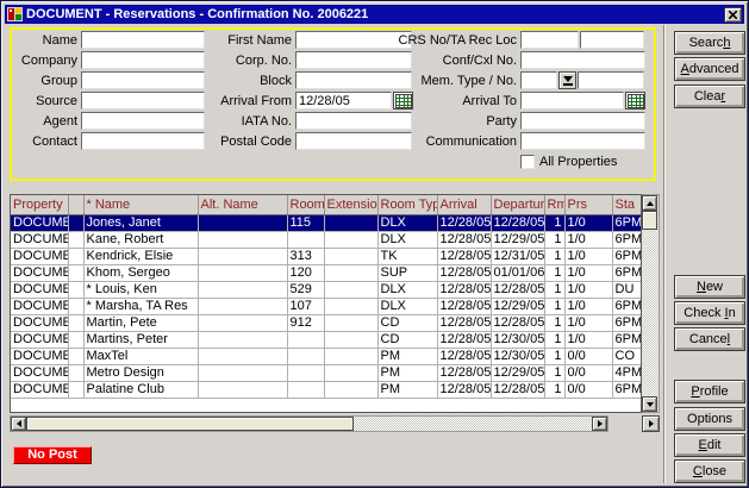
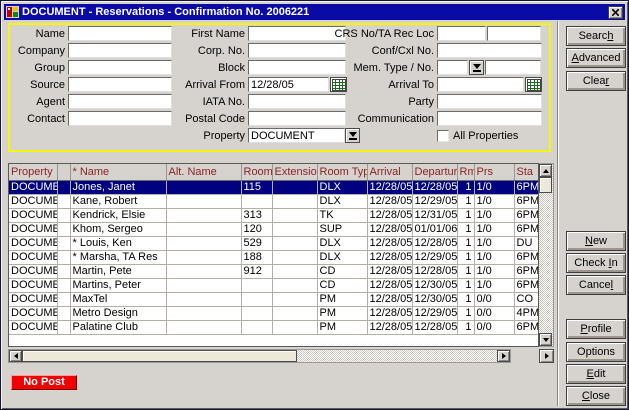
  DOCUMENT - Reservations - Confirmation No. 2006221
  Name
  Company
  Group
  Source
  Agent
  Contact
  First Name
  Corp. No.
  Block
  Arrival From
  12/28/05
  IATA No.
  Postal Code
+ Property
+ DOCUMENT
  CRS No/TA Rec Loc
  Conf/Cxl No.
  Mem. Type / No.
  Arrival To
  Party
  Communication
  All Properties
  Search
  Advanced
  Clear
  New
  Check In
  Cancel
  Profile
  Options
  Edit
  Close
  Property		* Name	Alt. Name	Room	Extensio	Room Typ	Arrival	Departur	Rm	Prs	Sta
  DOCUME		Jones, Janet		115		DLX	12/28/05	12/28/05	1	1/0	6PM
  DOCUME		Kane, Robert				DLX	12/28/05	12/29/05	1	1/0	6PM
  DOCUME		Kendrick, Elsie		313		TK	12/28/05	12/31/05	1	1/0	6PM
  DOCUME		Khom, Sergeo		120		SUP	12/28/05	01/01/06	1	1/0	6PM
  DOCUME		* Louis, Ken		529		DLX	12/28/05	12/28/05	1	1/0	DU
- DOCUME		* Marsha, TA Res		107		DLX	12/28/05	12/29/05	1	1/0	6PM
+ DOCUME		* Marsha, TA Res		188		DLX	12/28/05	12/29/05	1	1/0	6PM
  DOCUME		Martin, Pete		912		CD	12/28/05	12/28/05	1	1/0	6PM
  DOCUME		Martins, Peter				CD	12/28/05	12/30/05	1	1/0	6PM
  DOCUME		MaxTel				PM	12/28/05	12/30/05	1	0/0	CO
  DOCUME		Metro Design				PM	12/28/05	12/29/05	1	0/0	4PM
  DOCUME		Palatine Club				PM	12/28/05	12/28/05	1	0/0	6PM
  No Post
